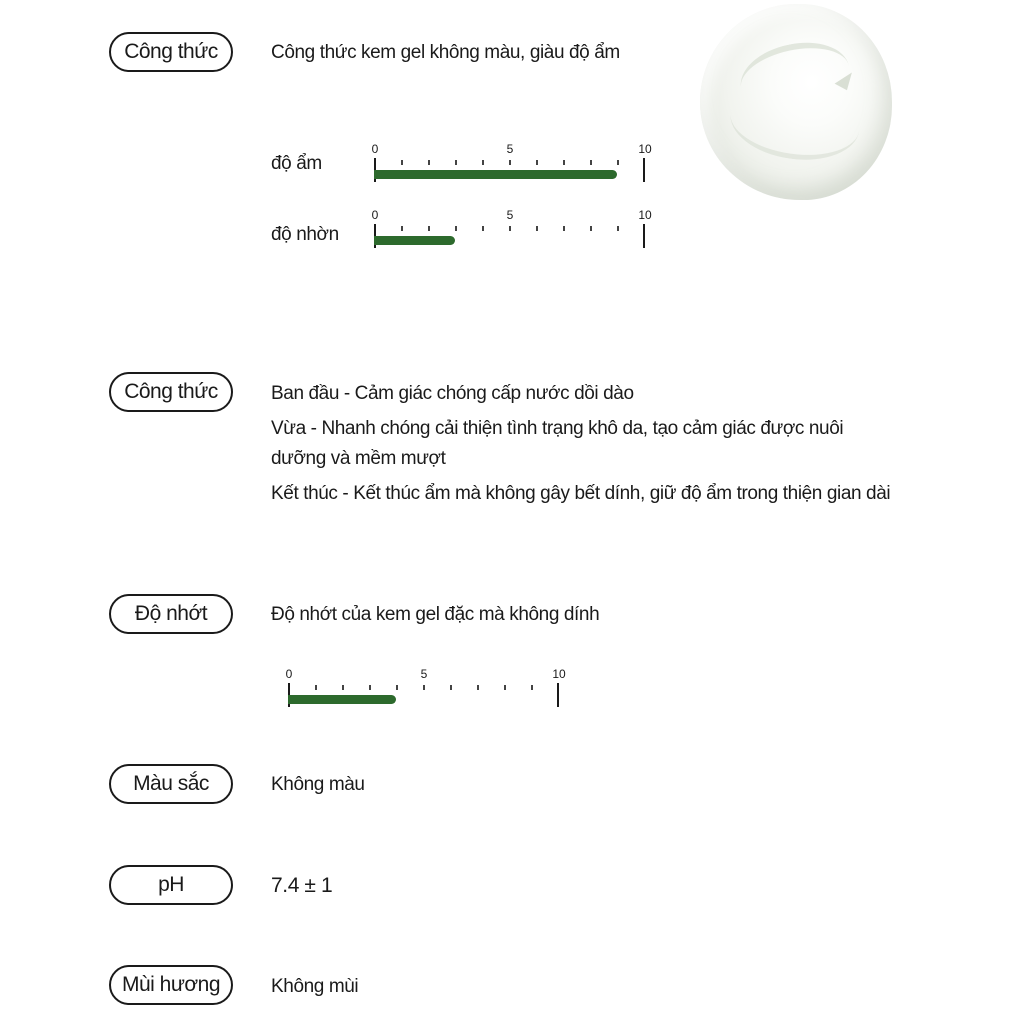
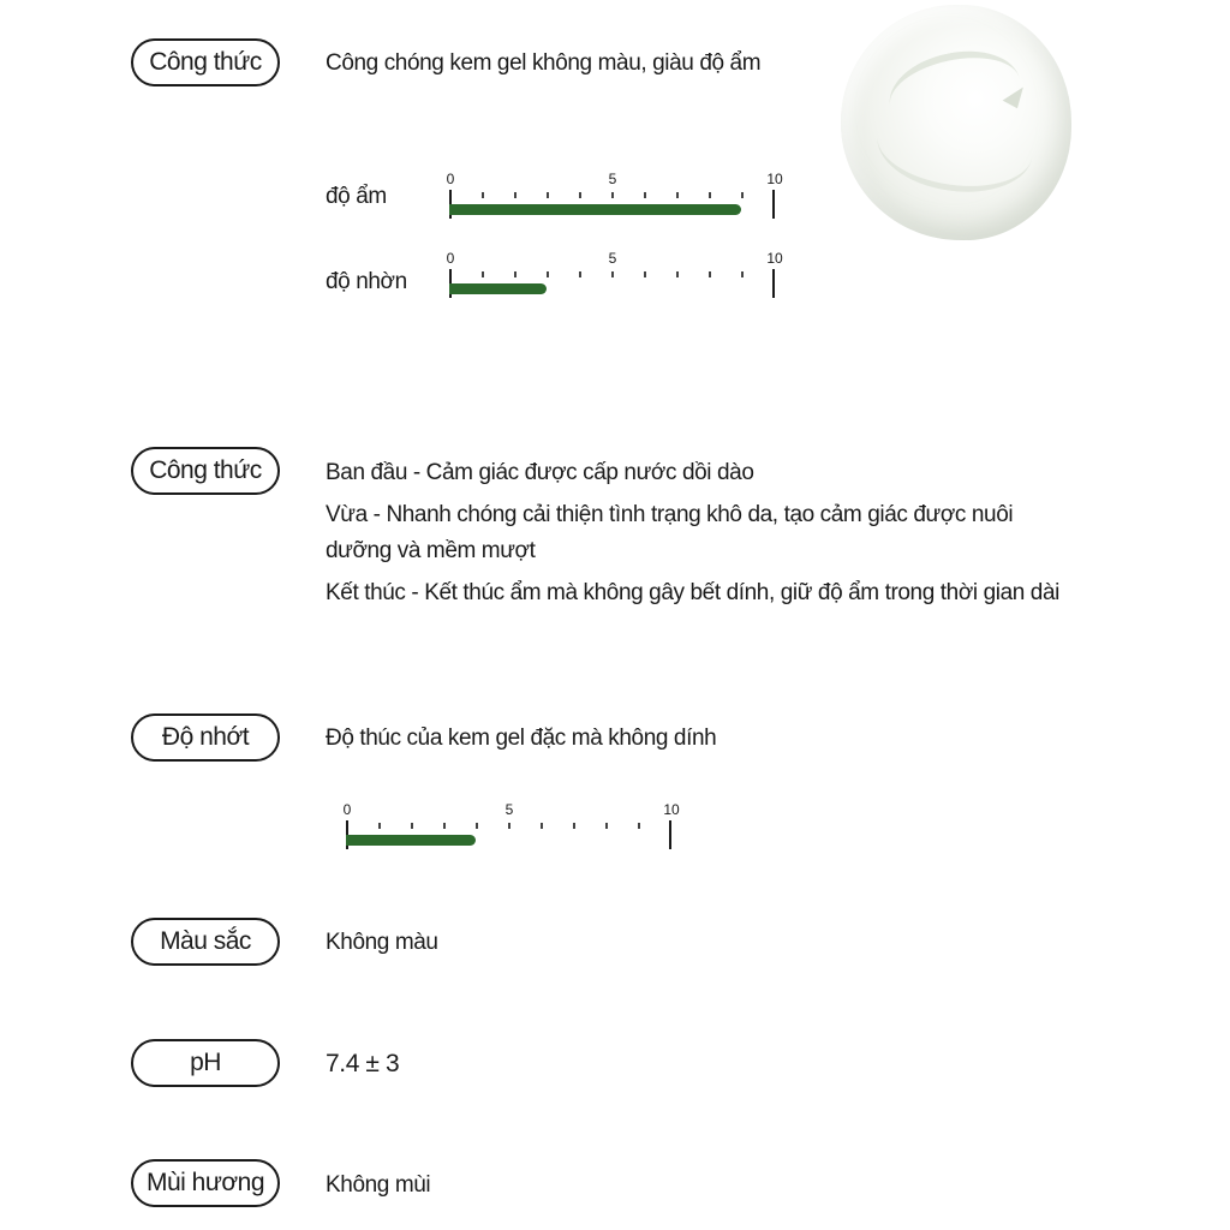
  Công thức
- Công thức kem gel không màu, giàu độ ẩm
+ Công chóng kem gel không màu, giàu độ ẩm
  độ ẩm
  0
  5
  10
  độ nhờn
  0
  5
  10
  Công thức
- Ban đầu - Cảm giác chóng cấp nước dồi dào
+ Ban đầu - Cảm giác được cấp nước dồi dào
  Vừa - Nhanh chóng cải thiện tình trạng khô da, tạo cảm giác được nuôi
  dưỡng và mềm mượt
- Kết thúc - Kết thúc ẩm mà không gây bết dính, giữ độ ẩm trong thiện gian dài
+ Kết thúc - Kết thúc ẩm mà không gây bết dính, giữ độ ẩm trong thời gian dài
  Độ nhớt
- Độ nhớt của kem gel đặc mà không dính
+ Độ thúc của kem gel đặc mà không dính
  0
  5
  10
  Màu sắc
  Không màu
  pH
- 7.4 ± 1
+ 7.4 ± 3
  Mùi hương
  Không mùi
